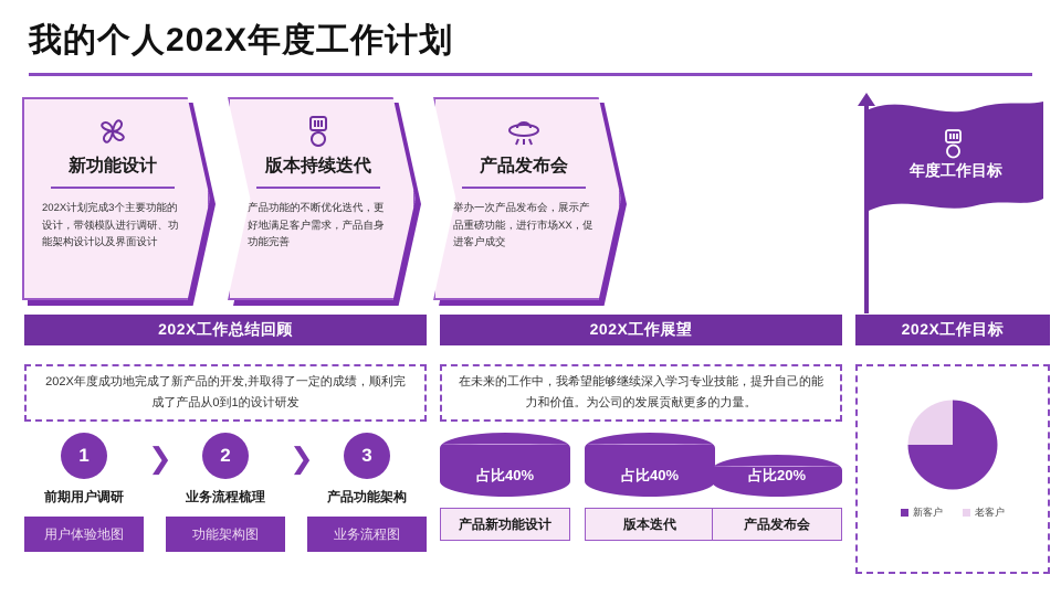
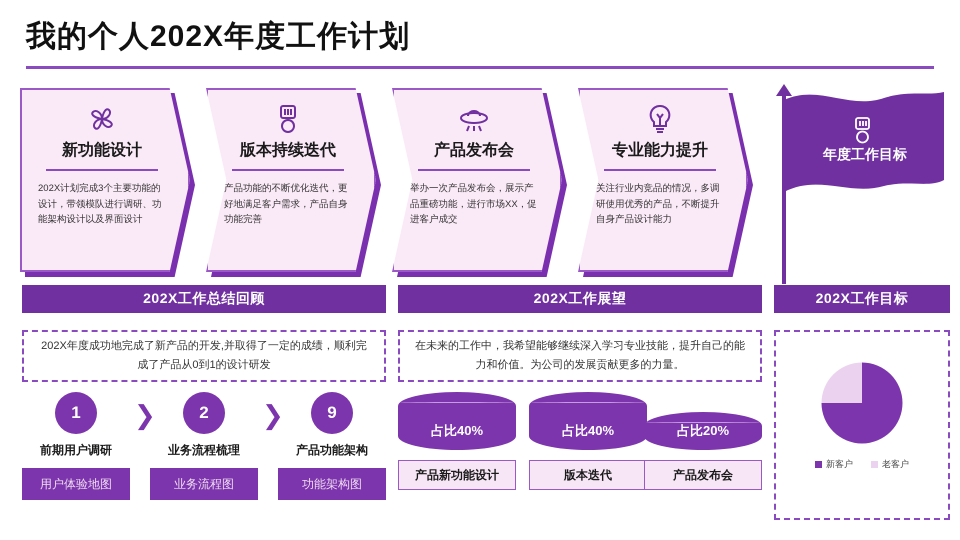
  我的个人202X年度工作计划
  新功能设计
  202X计划完成3个主要功能的设计，带领模队进行调研、功能架构设计以及界面设计
  版本持续迭代
  产品功能的不断优化迭代，更好地满足客户需求，产品自身功能完善
  产品发布会
  举办一次产品发布会，展示产品重磅功能，进行市场XX，促进客户成交
+ 专业能力提升
+ 关注行业内竞品的情况，多调研使用优秀的产品，不断提升自身产品设计能力
  年度工作目标
  202X工作总结回顾
  202X工作展望
  202X工作目标
  202X年度成功地完成了新产品的开发,并取得了一定的成绩，顺利完成了产品从0到1的设计研发
  在未来的工作中，我希望能够继续深入学习专业技能，提升自己的能力和价值。为公司的发展贡献更多的力量。
  新客户
  老客户
  1
  前期用户调研
  用户体验地图
  ❯
  2
  业务流程梳理
- 功能架构图
+ 业务流程图
  ❯
- 3
+ 9
  产品功能架构
- 业务流程图
+ 功能架构图
  占比40%
  产品新功能设计
  占比40%
  版本迭代
  占比20%
  产品发布会
